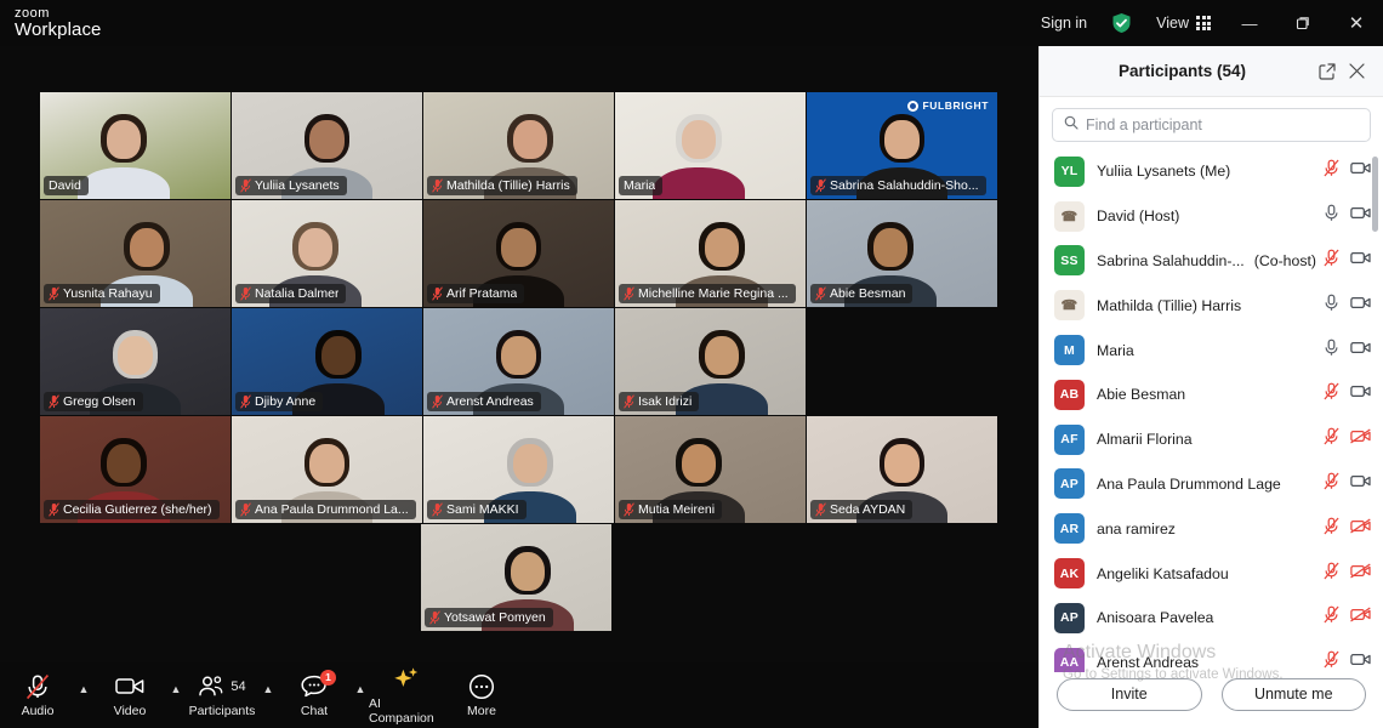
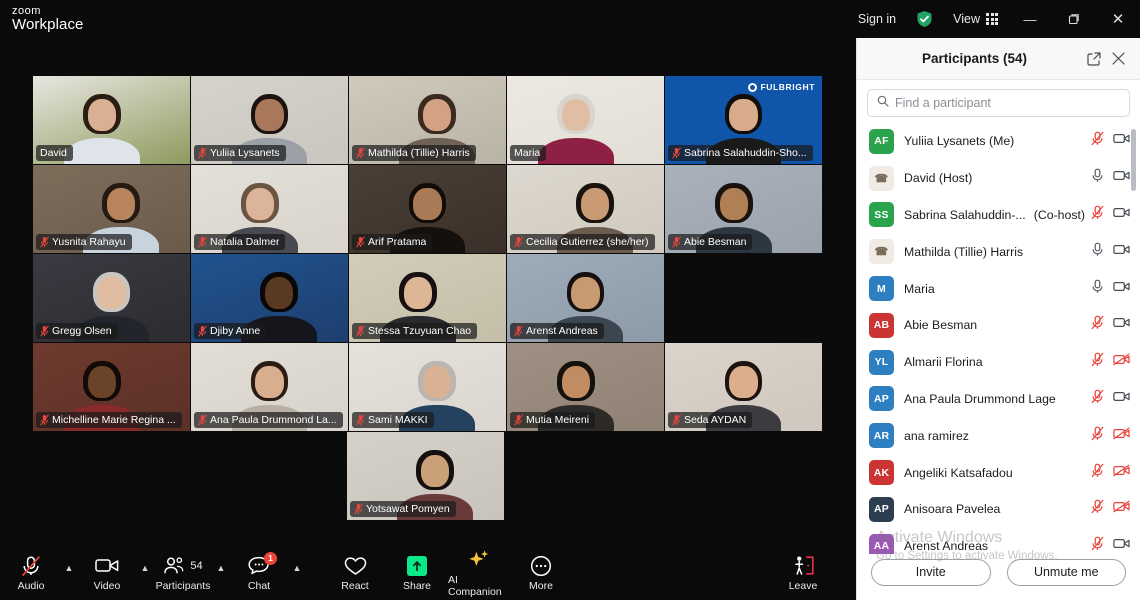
  zoom
  Workplace
  Sign in
  View
  —
  ✕
  David
  Yuliia Lysanets
  Mathilda (Tillie) Harris
  Maria
  FULBRIGHT
  Sabrina Salahuddin-Sho...
  Yusnita Rahayu
  Natalia Dalmer
  Arif Pratama
- Michelline Marie Regina ...
+ Cecilia Gutierrez (she/her)
  Abie Besman
  Gregg Olsen
  Djiby Anne
+ Stessa Tzuyuan Chao
  Arenst Andreas
- Isak Idrizi
- Cecilia Gutierrez (she/her)
+ Michelline Marie Regina ...
  Ana Paula Drummond La...
  Sami MAKKI
  Mutia Meireni
  Seda AYDAN
  Yotsawat Pomyen
  Audio
  ▲
  Video
  ▲
  54
  Participants
  ▲
  1
  Chat
  ▲
+ React
+ Share
  AI Companion
  More
+ Leave
  Participants (54)
  Find a participant
- YL
+ AF
  Yuliia Lysanets (Me)
  ☎
  David (Host)
  SS
  Sabrina Salahuddin-...
  (Co-host)
  ☎
  Mathilda (Tillie) Harris
  M
  Maria
  AB
  Abie Besman
- AF
+ YL
  Almarii Florina
  AP
  Ana Paula Drummond Lage
  AR
  ana ramirez
  AK
  Angeliki Katsafadou
  AP
  Anisoara Pavelea
  AA
  Arenst Andreas
  Activate Windows
  Go to Settings to activate Windows.
  Invite
  Unmute me
